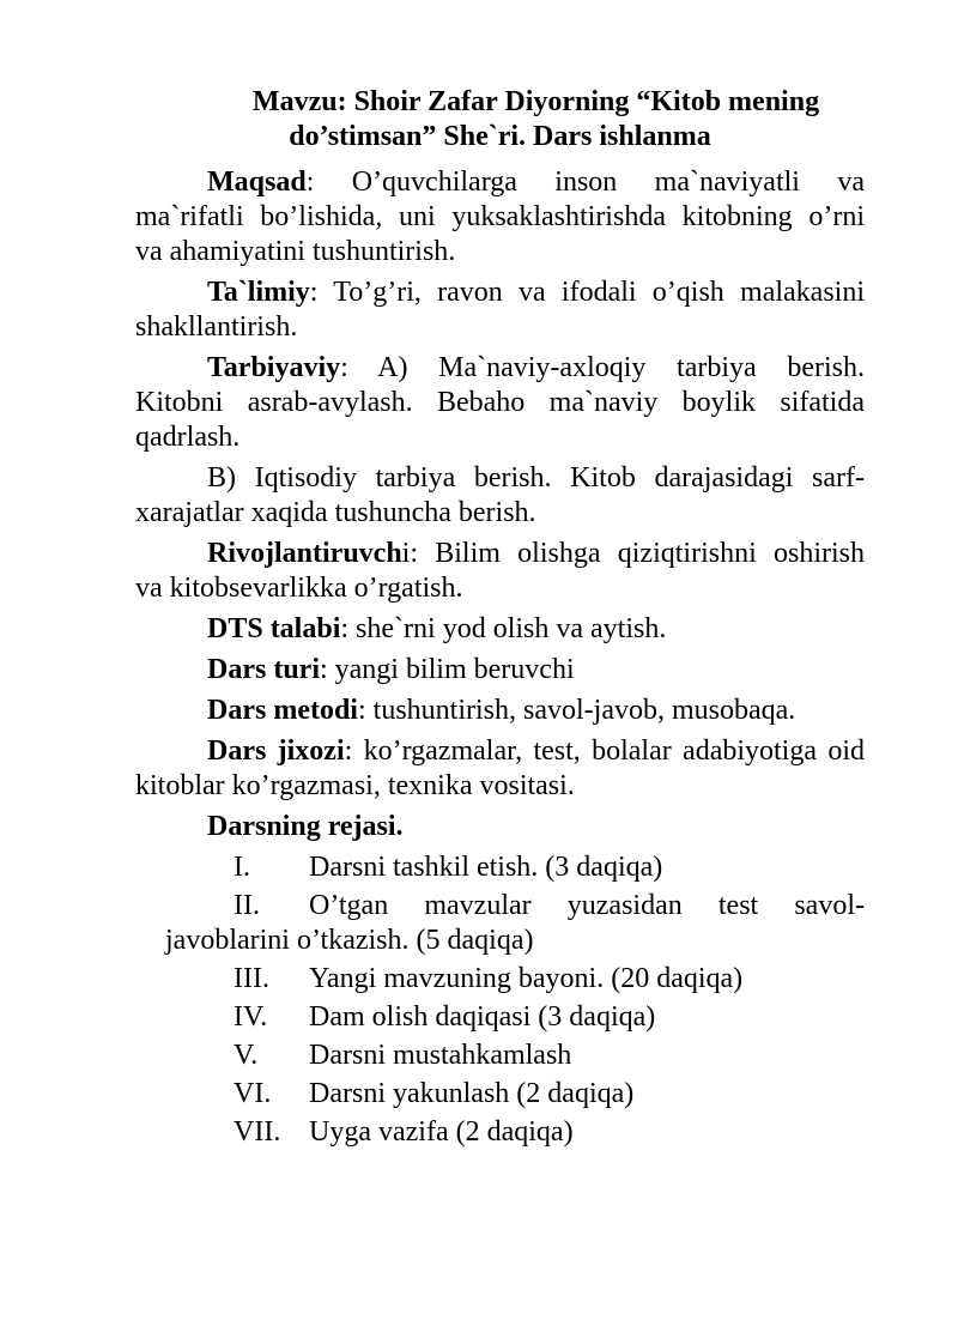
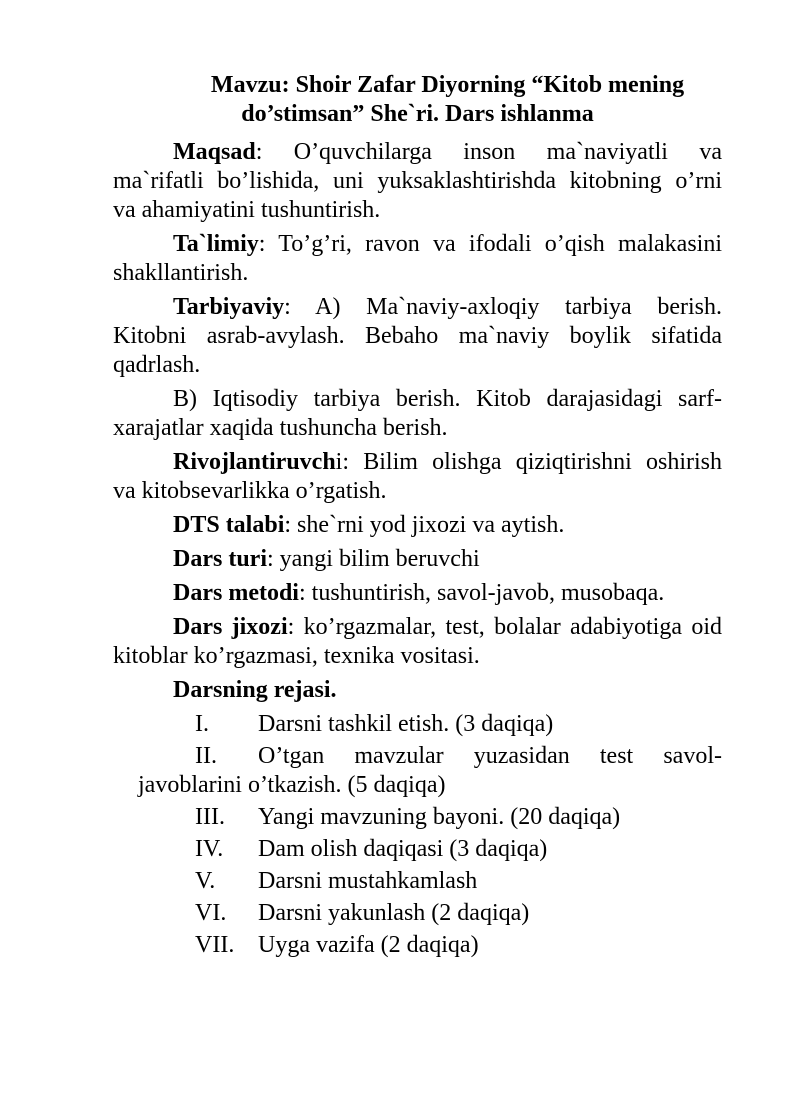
  Mavzu: Shoir Zafar Diyorning “Kitob mening
  do’stimsan” She`ri. Dars ishlanma
  Maqsad: O’quvchilarga inson ma`naviyatli va
  ma`rifatli bo’lishida, uni yuksaklashtirishda kitobning o’rni
  va ahamiyatini tushuntirish.
  Ta`limiy: To’g’ri, ravon va ifodali o’qish malakasini
  shakllantirish.
  Tarbiyaviy: A) Ma`naviy-axloqiy tarbiya berish.
  Kitobni asrab-avylash. Bebaho ma`naviy boylik sifatida
  qadrlash.
  B) Iqtisodiy tarbiya berish. Kitob darajasidagi sarf-
  xarajatlar xaqida tushuncha berish.
  Rivojlantiruvchi: Bilim olishga qiziqtirishni oshirish
  va kitobsevarlikka o’rgatish.
- DTS talabi: she`rni yod olish va aytish.
+ DTS talabi: she`rni yod jixozi va aytish.
  Dars turi: yangi bilim beruvchi
  Dars metodi: tushuntirish, savol-javob, musobaqa.
  Dars jixozi: ko’rgazmalar, test, bolalar adabiyotiga oid
  kitoblar ko’rgazmasi, texnika vositasi.
  Darsning rejasi.
  I. Darsni tashkil etish. (3 daqiqa)
  II. O’tgan mavzular yuzasidan test savol-
  javoblarini o’tkazish. (5 daqiqa)
  III. Yangi mavzuning bayoni. (20 daqiqa)
  IV. Dam olish daqiqasi (3 daqiqa)
  V. Darsni mustahkamlash
  VI. Darsni yakunlash (2 daqiqa)
  VII. Uyga vazifa (2 daqiqa)
